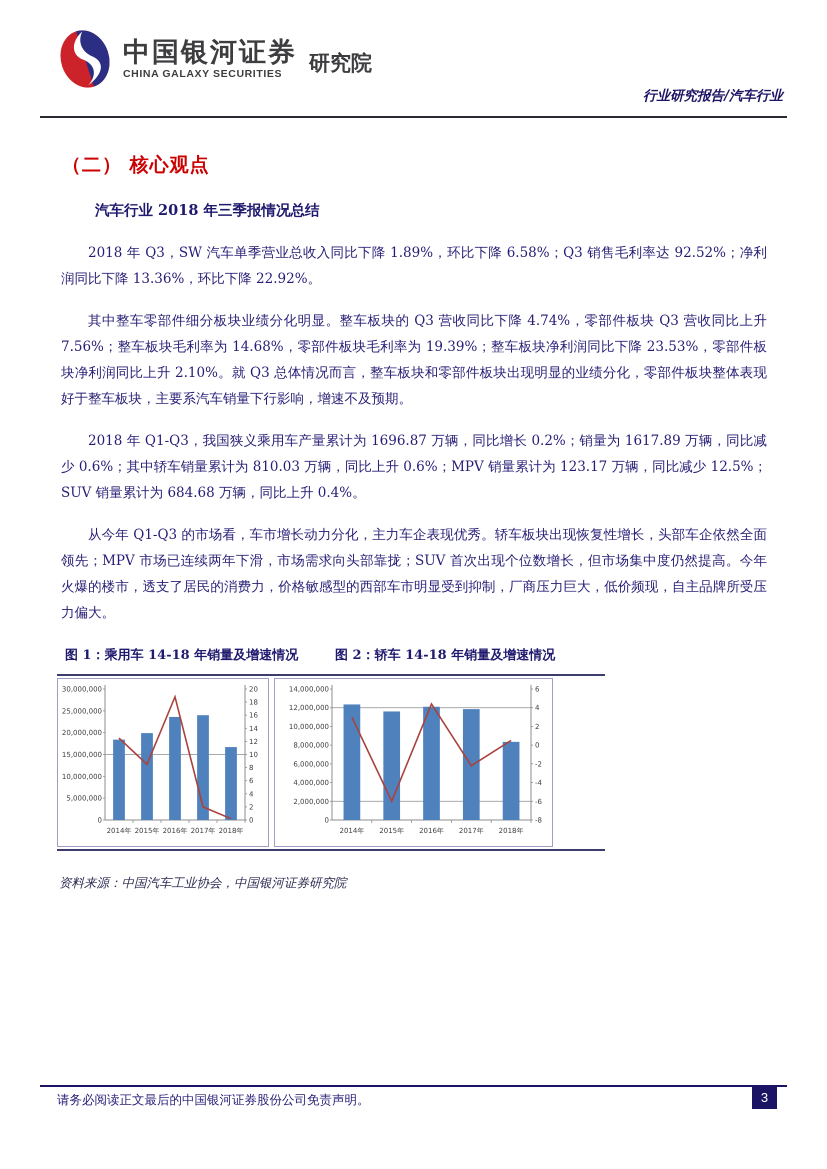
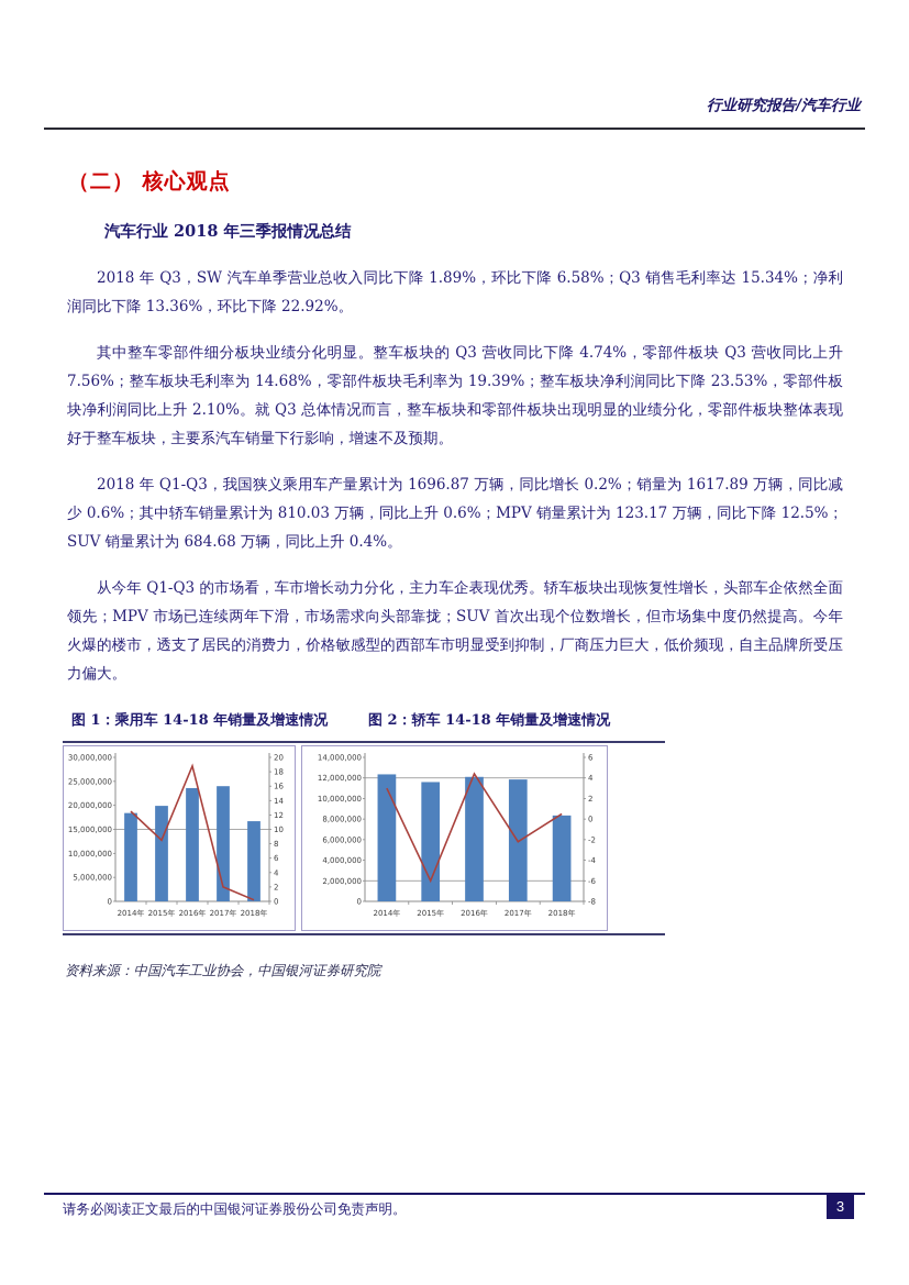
- 中国银河证券
- CHINA GALAXY SECURITIES
- 研究院
  行业研究报告/汽车行业
  （二） 核心观点
  汽车行业 2018 年三季报情况总结
- 2018 年 Q3，SW 汽车单季营业总收入同比下降 1.89%，环比下降 6.58%；Q3 销售毛利率达 92.52%；净利润同比下降 13.36%，环比下降 22.92%。
+ 2018 年 Q3，SW 汽车单季营业总收入同比下降 1.89%，环比下降 6.58%；Q3 销售毛利率达 15.34%；净利润同比下降 13.36%，环比下降 22.92%。
  其中整车零部件细分板块业绩分化明显。整车板块的 Q3 营收同比下降 4.74%，零部件板块 Q3 营收同比上升 7.56%；整车板块毛利率为 14.68%，零部件板块毛利率为 19.39%；整车板块净利润同比下降 23.53%，零部件板块净利润同比上升 2.10%。就 Q3 总体情况而言，整车板块和零部件板块出现明显的业绩分化，零部件板块整体表现好于整车板块，主要系汽车销量下行影响，增速不及预期。
- 2018 年 Q1-Q3，我国狭义乘用车产量累计为 1696.87 万辆，同比增长 0.2%；销量为 1617.89 万辆，同比减少 0.6%；其中轿车销量累计为 810.03 万辆，同比上升 0.6%；MPV 销量累计为 123.17 万辆，同比减少 12.5%；SUV 销量累计为 684.68 万辆，同比上升 0.4%。
+ 2018 年 Q1-Q3，我国狭义乘用车产量累计为 1696.87 万辆，同比增长 0.2%；销量为 1617.89 万辆，同比减少 0.6%；其中轿车销量累计为 810.03 万辆，同比上升 0.6%；MPV 销量累计为 123.17 万辆，同比下降 12.5%；SUV 销量累计为 684.68 万辆，同比上升 0.4%。
  从今年 Q1-Q3 的市场看，车市增长动力分化，主力车企表现优秀。轿车板块出现恢复性增长，头部车企依然全面领先；MPV 市场已连续两年下滑，市场需求向头部靠拢；SUV 首次出现个位数增长，但市场集中度仍然提高。今年火爆的楼市，透支了居民的消费力，价格敏感型的西部车市明显受到抑制，厂商压力巨大，低价频现，自主品牌所受压力偏大。
  图 1：乘用车 14-18 年销量及增速情况
  图 2：轿车 14-18 年销量及增速情况
  30,000,000
  25,000,000
  20,000,000
  15,000,000
  10,000,000
  5,000,000
  0
  20
  18
  16
  14
  12
  10
  8
  6
  4
  2
  0
  2014年
  2015年
  2016年
  2017年
  2018年
  14,000,000
  12,000,000
  10,000,000
  8,000,000
  6,000,000
  4,000,000
  2,000,000
  0
  6
  4
  2
  0
  -2
  -4
  -6
  -8
  2014年
  2015年
  2016年
  2017年
  2018年
  资料来源：中国汽车工业协会，中国银河证券研究院
  请务必阅读正文最后的中国银河证券股份公司免责声明。
  3
